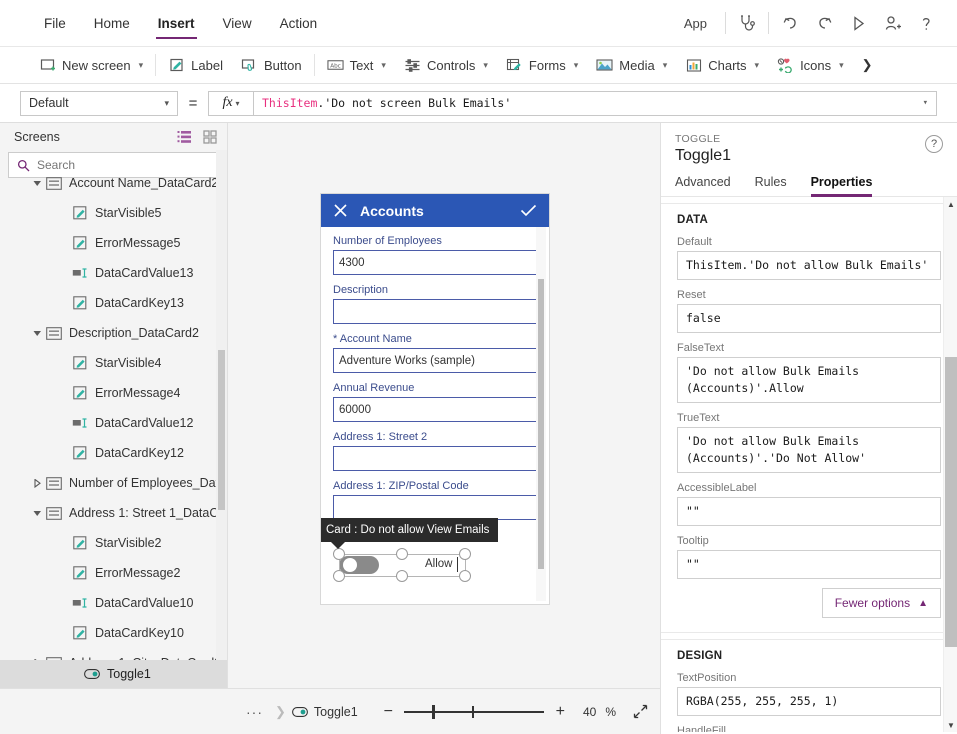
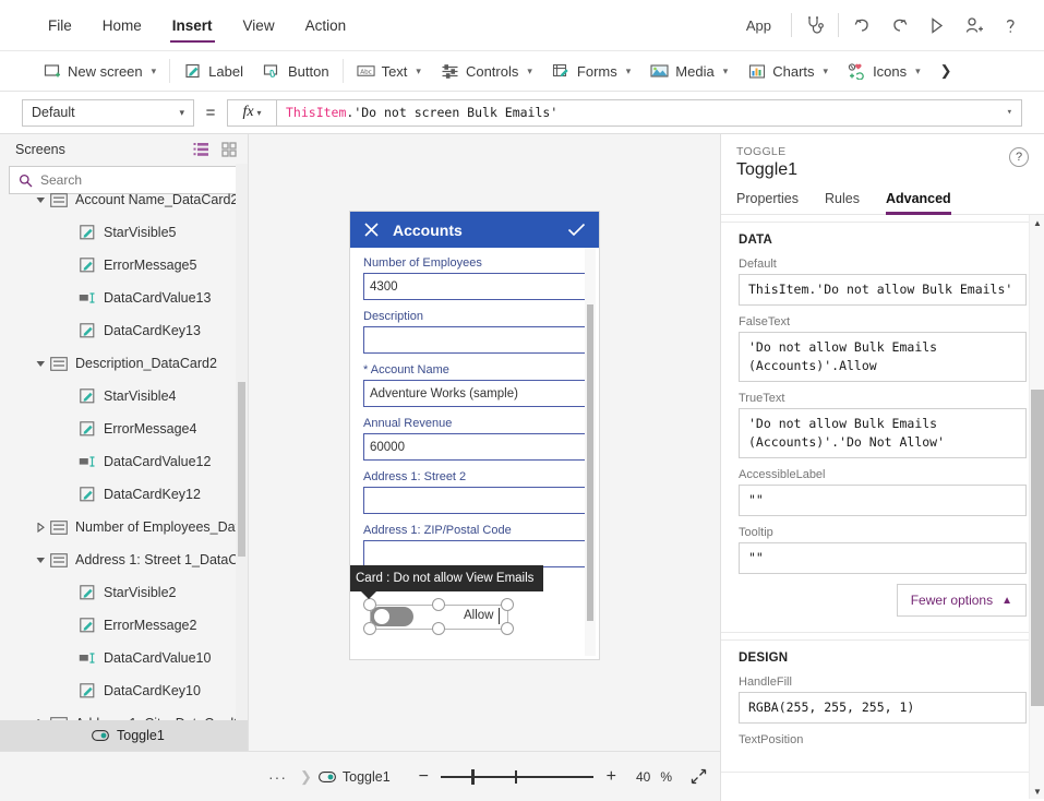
  File
  Home
  Insert
  View
  Action
  App
  New screen
  ▾
  Label
  Button
  Text
  ▾
  Controls
  ▾
  Forms
  ▾
  Media
  ▾
  Charts
  ▾
  Icons
  ▾
  ❯
  Default
  ▾
  =
  fx
  ▾
  ThisItem
  .'Do not screen Bulk Emails'
  ▾
  Screens
  Search
  Account Name_DataCard2
  StarVisible5
  ErrorMessage5
  DataCardValue13
  DataCardKey13
  Description_DataCard2
  StarVisible4
  ErrorMessage4
  DataCardValue12
  DataCardKey12
  Number of Employees_Da
  Address 1: Street 1_DataC
  StarVisible2
  ErrorMessage2
  DataCardValue10
  DataCardKey10
  Toggle1
  Accounts
  Number of Employees
  4300
  Description
  * Account Name
  Adventure Works (sample)
  Annual Revenue
  60000
  Address 1: Street 2
  Address 1: ZIP/Postal Code
  Card : Do not allow View Emails
  Allow
  TOGGLE
  Toggle1
  ?
- Advanced
+ Properties
  Rules
- Properties
+ Advanced
  DATA
  Default
  ThisItem.'Do not allow Bulk Emails'
- Reset
- false
  FalseText
  'Do not allow Bulk Emails (Accounts)'.Allow
  TrueText
  'Do not allow Bulk Emails (Accounts)'.'Do Not Allow'
  AccessibleLabel
  ""
  Tooltip
  ""
  Fewer options
  ▲
  DESIGN
- TextPosition
+ HandleFill
  RGBA(255, 255, 255, 1)
- HandleFill
+ TextPosition
  ▲
  ▼
  ···
  ❯
  Toggle1
  −
  +
  40
  %
